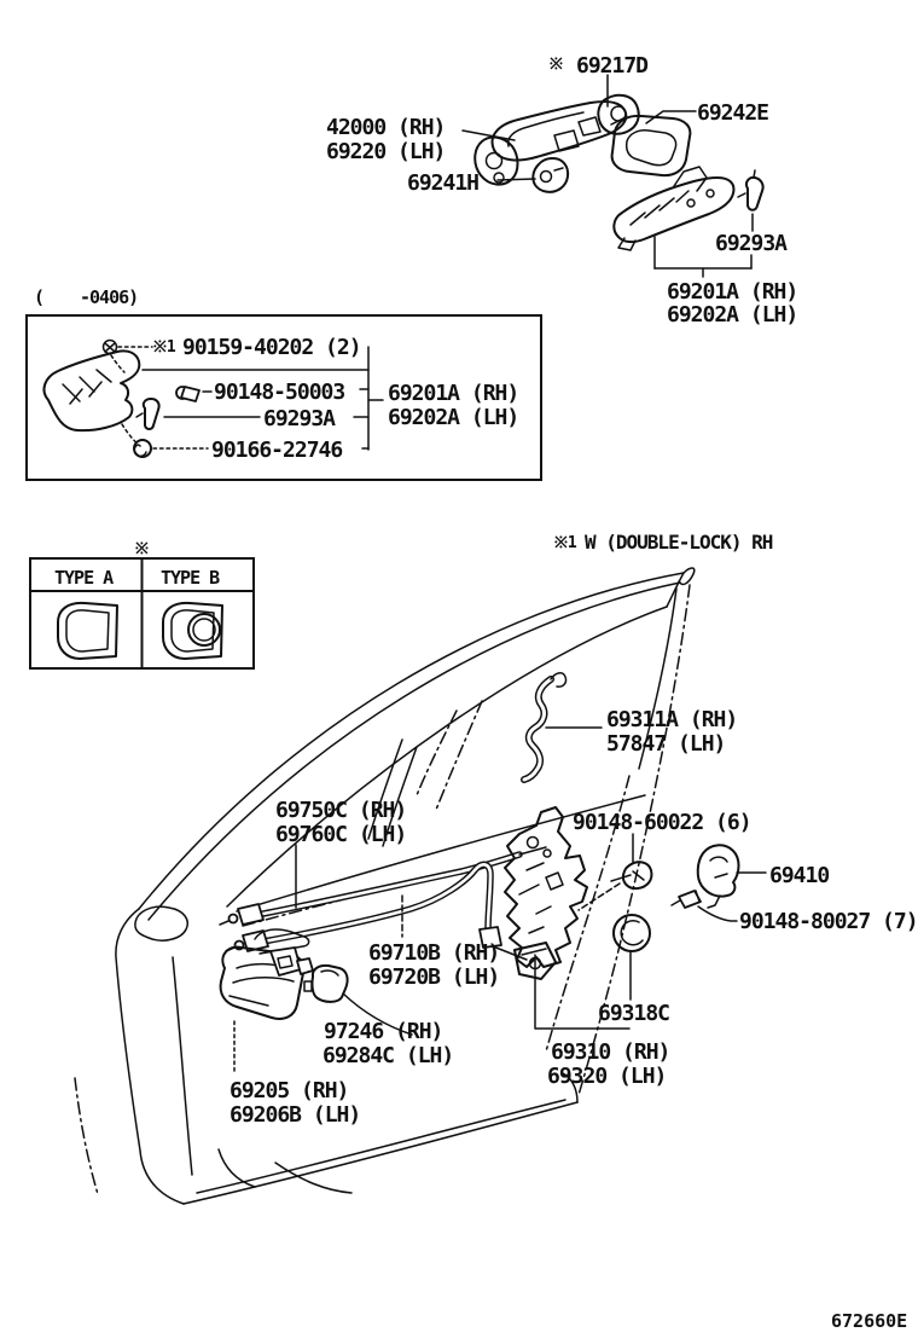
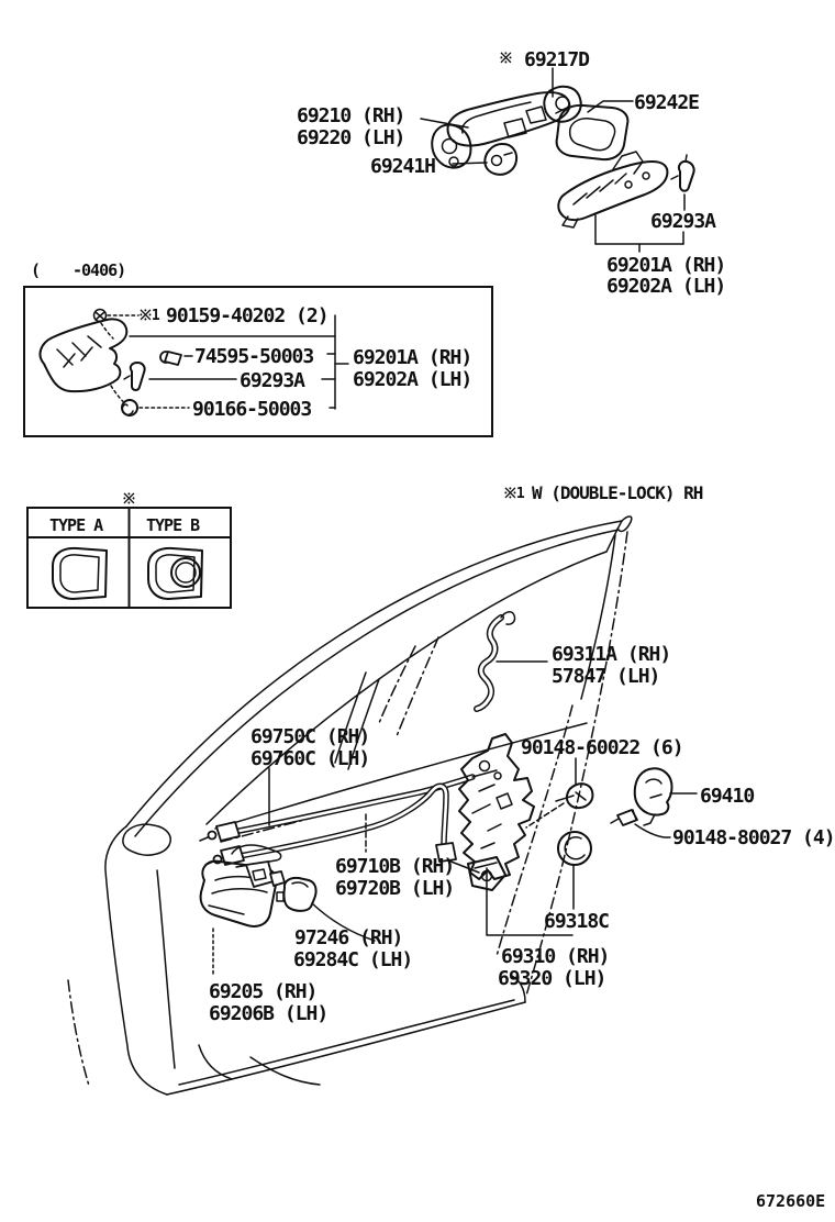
  ※
  69217D
- 42000 (RH)
+ 69210 (RH)
  69220 (LH)
  69241H
  69242E
  69293A
  69201A (RH)
  69202A (LH)
  (
  -0406)
  ※1
  90159-40202 (2)
- 90148-50003
+ 74595-50003
  69293A
- 90166-22746
+ 90166-50003
  69201A (RH)
  69202A (LH)
  ※
  TYPE A
  TYPE B
  ※1
  W (DOUBLE-LOCK) RH
  69311A (RH)
  57847 (LH)
  69750C (RH)
  69760C (LH)
  90148-60022 (6)
  69410
- 90148-80027 (7)
+ 90148-80027 (4)
  69710B (RH)
  69720B (LH)
  69318C
  97246 (RH)
  69284C (LH)
  69310 (RH)
  69320 (LH)
  69205 (RH)
  69206B (LH)
  672660E
